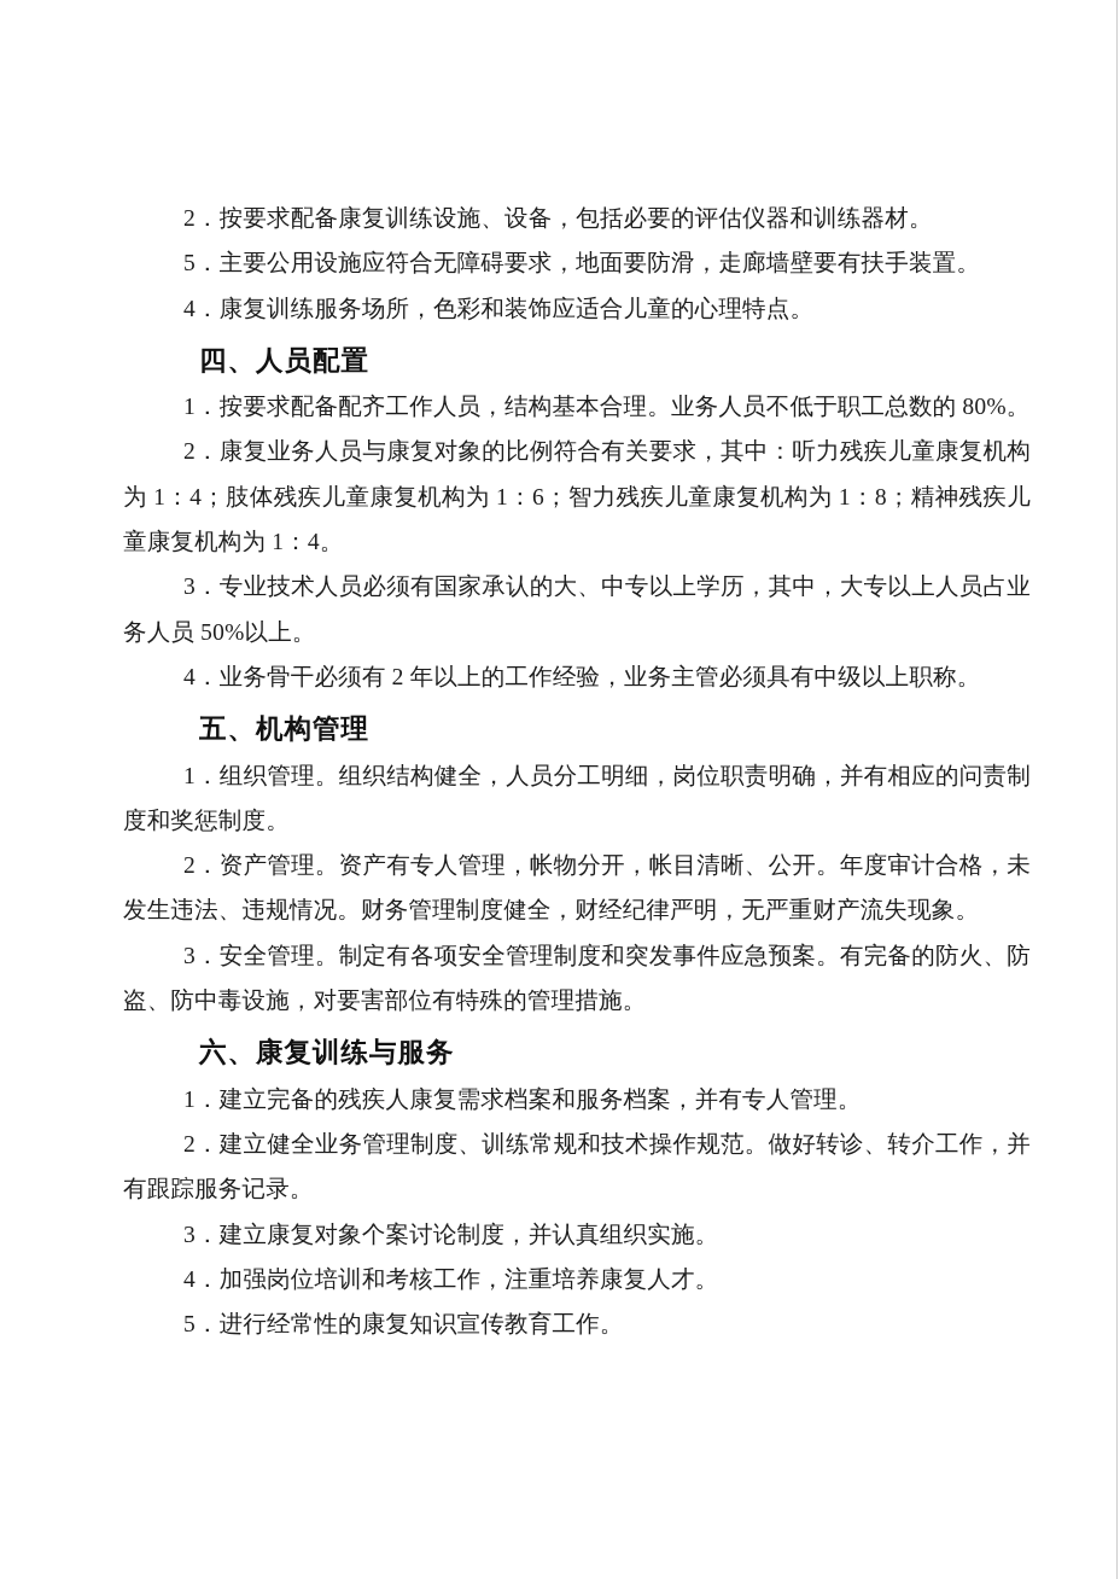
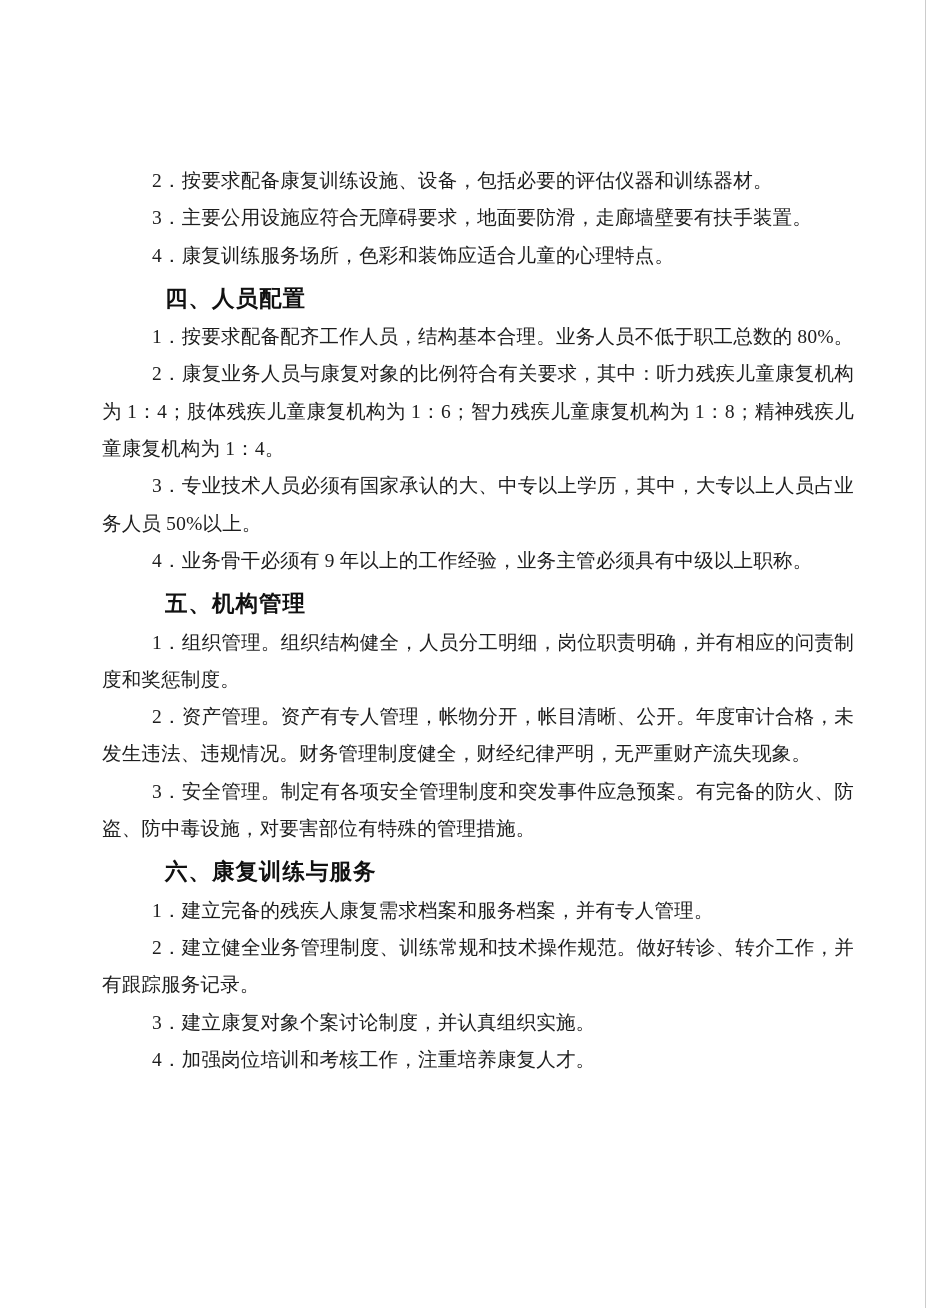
  2．按要求配备康复训练设施、设备，包括必要的评估仪器和训练器材。
- 5．主要公用设施应符合无障碍要求，地面要防滑，走廊墙壁要有扶手装置。
+ 3．主要公用设施应符合无障碍要求，地面要防滑，走廊墙壁要有扶手装置。
  4．康复训练服务场所，色彩和装饰应适合儿童的心理特点。
  四、人员配置
  1．按要求配备配齐工作人员，结构基本合理。业务人员不低于职工总数的 80%。
  2．康复业务人员与康复对象的比例符合有关要求，其中：听力残疾儿童康复机构为 1：4；肢体残疾儿童康复机构为 1：6；智力残疾儿童康复机构为 1：8；精神残疾儿童康复机构为 1：4。
  3．专业技术人员必须有国家承认的大、中专以上学历，其中，大专以上人员占业务人员 50%以上。
- 4．业务骨干必须有 2 年以上的工作经验，业务主管必须具有中级以上职称。
+ 4．业务骨干必须有 9 年以上的工作经验，业务主管必须具有中级以上职称。
  五、机构管理
  1．组织管理。组织结构健全，人员分工明细，岗位职责明确，并有相应的问责制度和奖惩制度。
  2．资产管理。资产有专人管理，帐物分开，帐目清晰、公开。年度审计合格，未发生违法、违规情况。财务管理制度健全，财经纪律严明，无严重财产流失现象。
  3．安全管理。制定有各项安全管理制度和突发事件应急预案。有完备的防火、防盗、防中毒设施，对要害部位有特殊的管理措施。
  六、康复训练与服务
  1．建立完备的残疾人康复需求档案和服务档案，并有专人管理。
  2．建立健全业务管理制度、训练常规和技术操作规范。做好转诊、转介工作，并有跟踪服务记录。
  3．建立康复对象个案讨论制度，并认真组织实施。
  4．加强岗位培训和考核工作，注重培养康复人才。
- 5．进行经常性的康复知识宣传教育工作。
